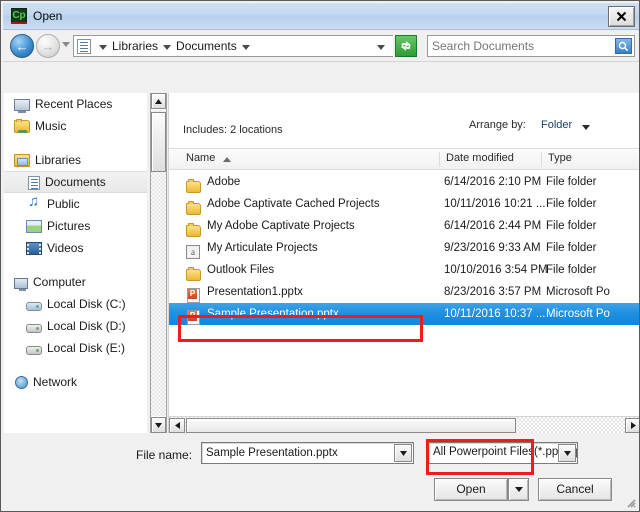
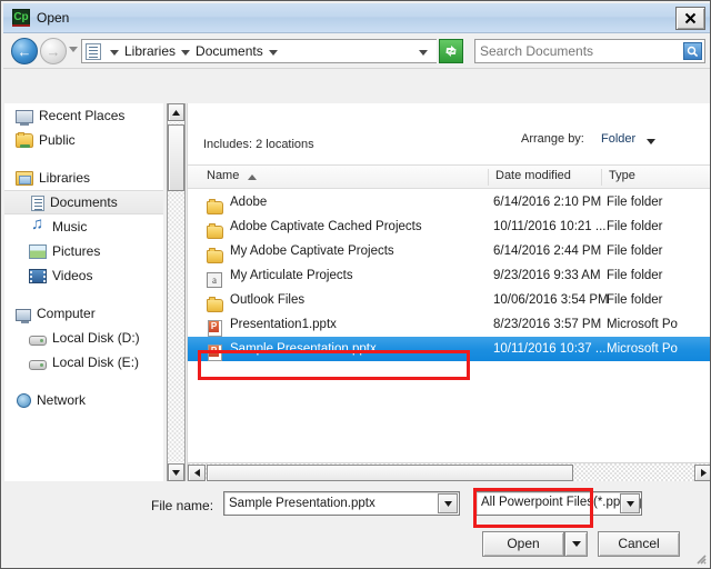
  Cp
  Open
  ←
  →
  Libraries
  Documents
  Search Documents
  Recent Places
- Music
+ Public
  Libraries
  Documents
- Public
+ Music
  Pictures
  Videos
  Computer
- Local Disk (C:)
  Local Disk (D:)
  Local Disk (E:)
  Network
  Includes: 2 locations
  Arrange by:
  Folder
  Name
  Date modified
  Type
  Adobe
  6/14/2016 2:10 PM
  File folder
  Adobe Captivate Cached Projects
  10/11/2016 10:21 ...
  File folder
  My Adobe Captivate Projects
  6/14/2016 2:44 PM
  File folder
  a
  My Articulate Projects
  9/23/2016 9:33 AM
  File folder
  Outlook Files
- 10/10/2016 3:54 PM
+ 10/06/2016 3:54 PM
  File folder
  Presentation1.pptx
  8/23/2016 3:57 PM
  Microsoft Po
  Sample Presentation.pptx
  10/11/2016 10:37 ...
  Microsoft Po
  File name:
  Sample Presentation.pptx
  All Powerpoint Files(*.pp
  Open
  Cancel
